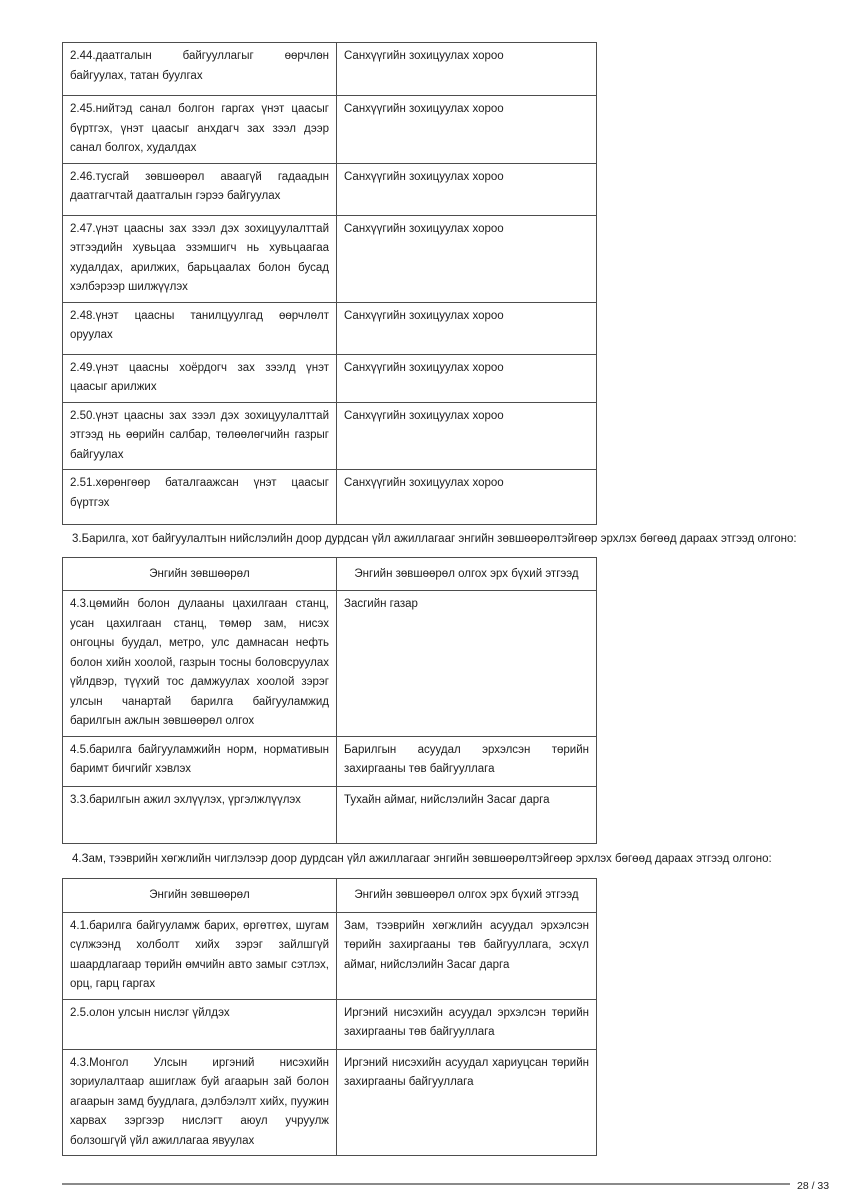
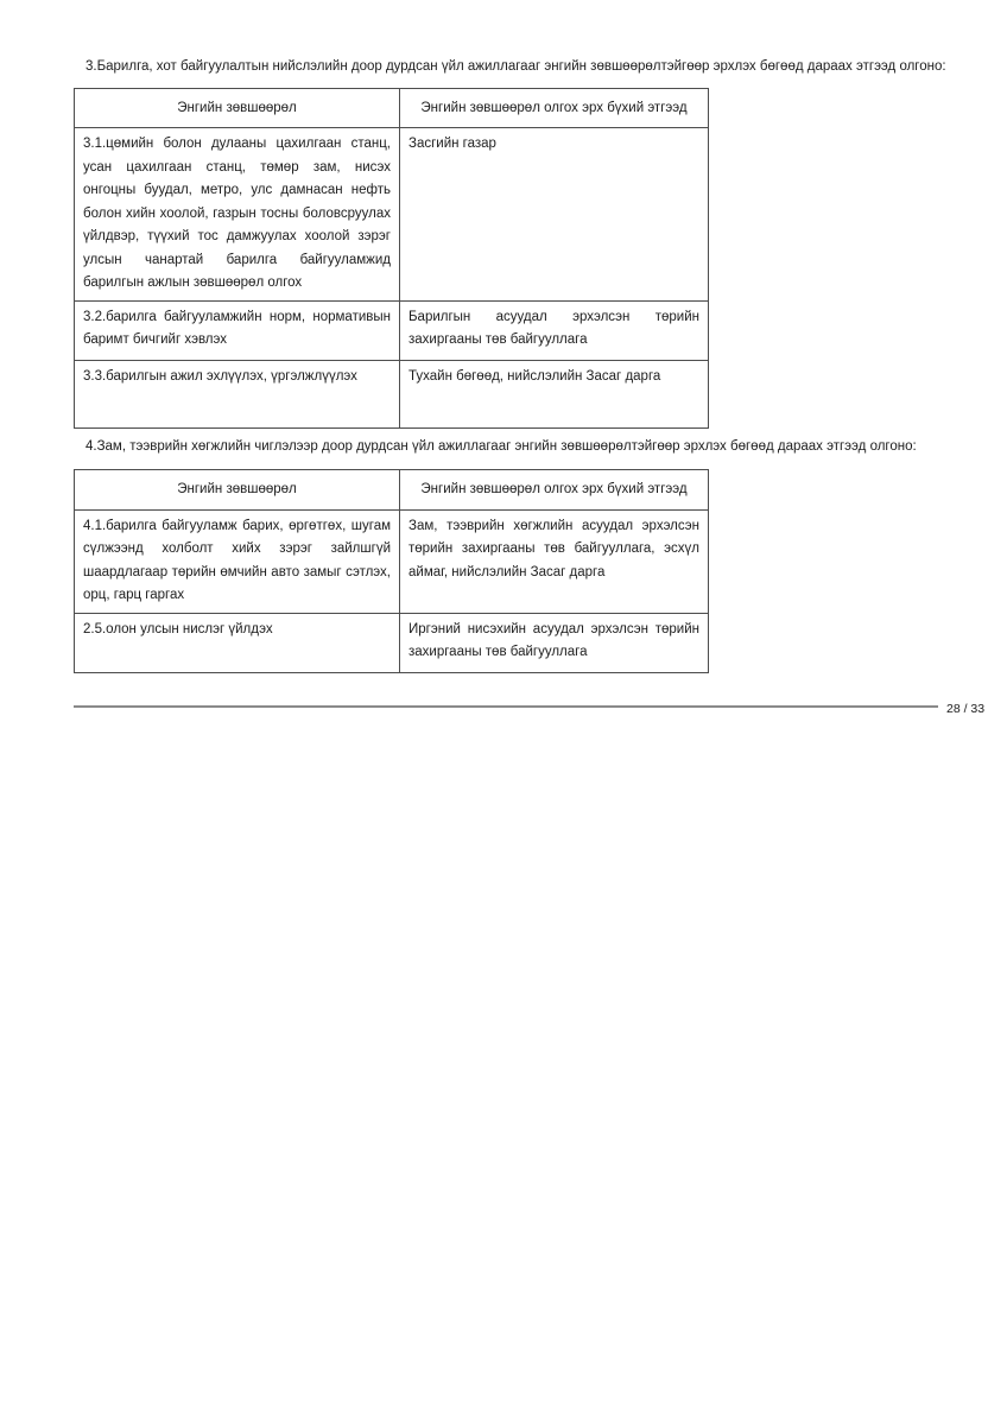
- 2.44.даатгалын байгууллагыг өөрчлөн байгуулах, татан буулгах	Санхүүгийн зохицуулах хороо
- 2.45.нийтэд санал болгон гаргах үнэт цаасыг бүртгэх, үнэт цаасыг анхдагч зах зээл дээр санал болгох, худалдах	Санхүүгийн зохицуулах хороо
- 2.46.тусгай зөвшөөрөл аваагүй гадаадын даатгагчтай даатгалын гэрээ байгуулах	Санхүүгийн зохицуулах хороо
- 2.47.үнэт цаасны зах зээл дэх зохицуулалттай этгээдийн хувьцаа эзэмшигч нь хувьцаагаа худалдах, арилжих, барьцаалах болон бусад хэлбэрээр шилжүүлэх	Санхүүгийн зохицуулах хороо
- 2.48.үнэт цаасны танилцуулгад өөрчлөлт оруулах	Санхүүгийн зохицуулах хороо
- 2.49.үнэт цаасны хоёрдогч зах зээлд үнэт цаасыг арилжих	Санхүүгийн зохицуулах хороо
- 2.50.үнэт цаасны зах зээл дэх зохицуулалттай этгээд нь өөрийн салбар, төлөөлөгчийн газрыг байгуулах	Санхүүгийн зохицуулах хороо
- 2.51.хөрөнгөөр баталгаажсан үнэт цаасыг бүртгэх	Санхүүгийн зохицуулах хороо
  3.Барилга, хот байгуулалтын нийслэлийн доор дурдсан үйл ажиллагааг энгийн зөвшөөрөлтэйгөөр эрхлэх бөгөөд дараах этгээд олгоно:
  Энгийн зөвшөөрөл	Энгийн зөвшөөрөл олгох эрх бүхий этгээд
- 4.3.цөмийн болон дулааны цахилгаан станц, усан цахилгаан станц, төмөр зам, нисэх онгоцны буудал, метро, улс дамнасан нефть болон хийн хоолой, газрын тосны боловсруулах үйлдвэр, түүхий тос дамжуулах хоолой зэрэг улсын чанартай барилга байгууламжид барилгын ажлын зөвшөөрөл олгох	Засгийн газар
+ 3.1.цөмийн болон дулааны цахилгаан станц, усан цахилгаан станц, төмөр зам, нисэх онгоцны буудал, метро, улс дамнасан нефть болон хийн хоолой, газрын тосны боловсруулах үйлдвэр, түүхий тос дамжуулах хоолой зэрэг улсын чанартай барилга байгууламжид барилгын ажлын зөвшөөрөл олгох	Засгийн газар
- 4.5.барилга байгууламжийн норм, нормативын баримт бичгийг хэвлэх	Барилгын асуудал эрхэлсэн төрийн захиргааны төв байгууллага
+ 3.2.барилга байгууламжийн норм, нормативын баримт бичгийг хэвлэх	Барилгын асуудал эрхэлсэн төрийн захиргааны төв байгууллага
- 3.3.барилгын ажил эхлүүлэх, үргэлжлүүлэх	Тухайн аймаг, нийслэлийн Засаг дарга
+ 3.3.барилгын ажил эхлүүлэх, үргэлжлүүлэх	Тухайн бөгөөд, нийслэлийн Засаг дарга
  4.Зам, тээврийн хөгжлийн чиглэлээр доор дурдсан үйл ажиллагааг энгийн зөвшөөрөлтэйгөөр эрхлэх бөгөөд дараах этгээд олгоно:
  Энгийн зөвшөөрөл	Энгийн зөвшөөрөл олгох эрх бүхий этгээд
  4.1.барилга байгууламж барих, өргөтгөх, шугам сүлжээнд холболт хийх зэрэг зайлшгүй шаардлагаар төрийн өмчийн авто замыг сэтлэх, орц, гарц гаргах	Зам, тээврийн хөгжлийн асуудал эрхэлсэн төрийн захиргааны төв байгууллага, эсхүл аймаг, нийслэлийн Засаг дарга
  2.5.олон улсын нислэг үйлдэх	Иргэний нисэхийн асуудал эрхэлсэн төрийн захиргааны төв байгууллага
- 4.3.Монгол Улсын иргэний нисэхийн зориулалтаар ашиглаж буй агаарын зай болон агаарын замд буудлага, дэлбэлэлт хийх, пуужин харвах зэргээр нислэгт аюул учруулж болзошгүй үйл ажиллагаа явуулах	Иргэний нисэхийн асуудал хариуцсан төрийн захиргааны байгууллага
  28 / 33
